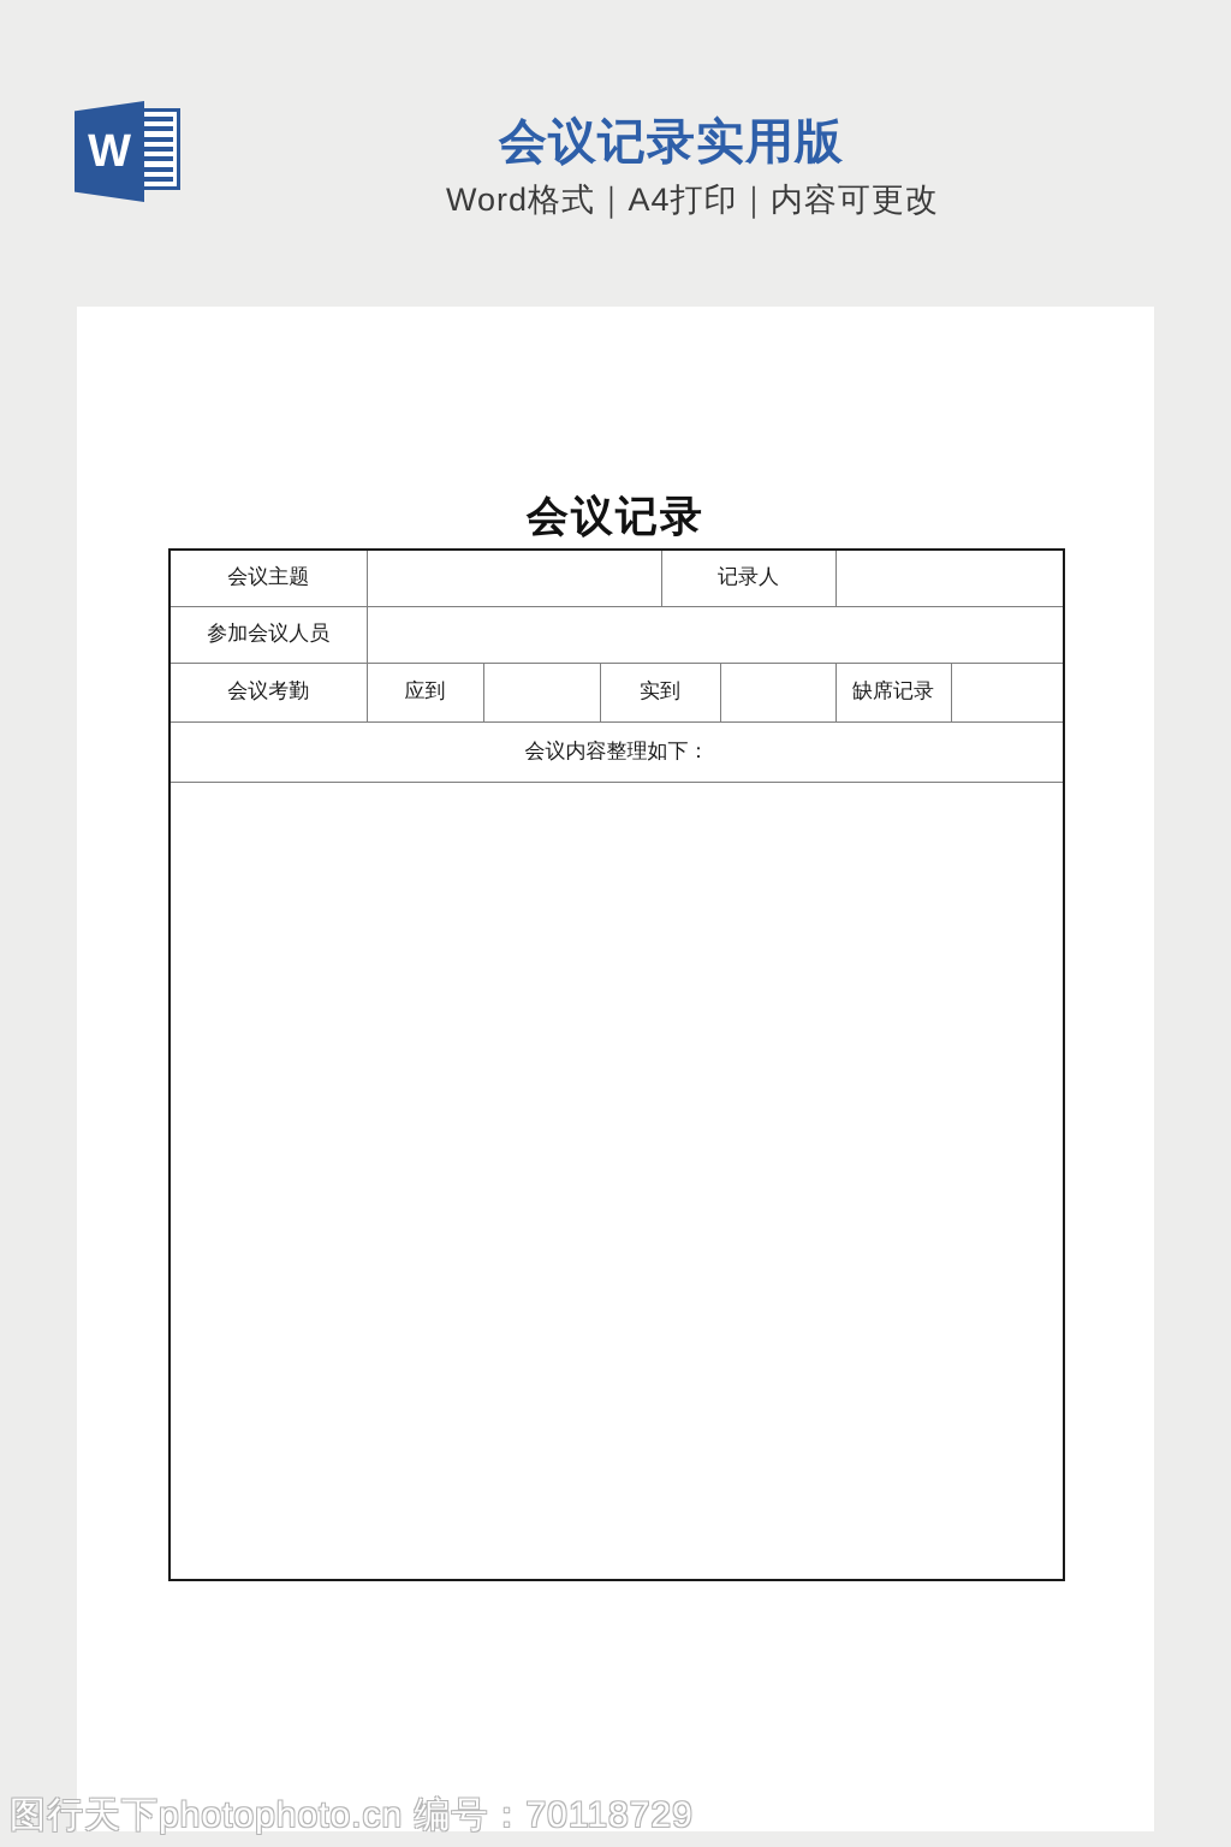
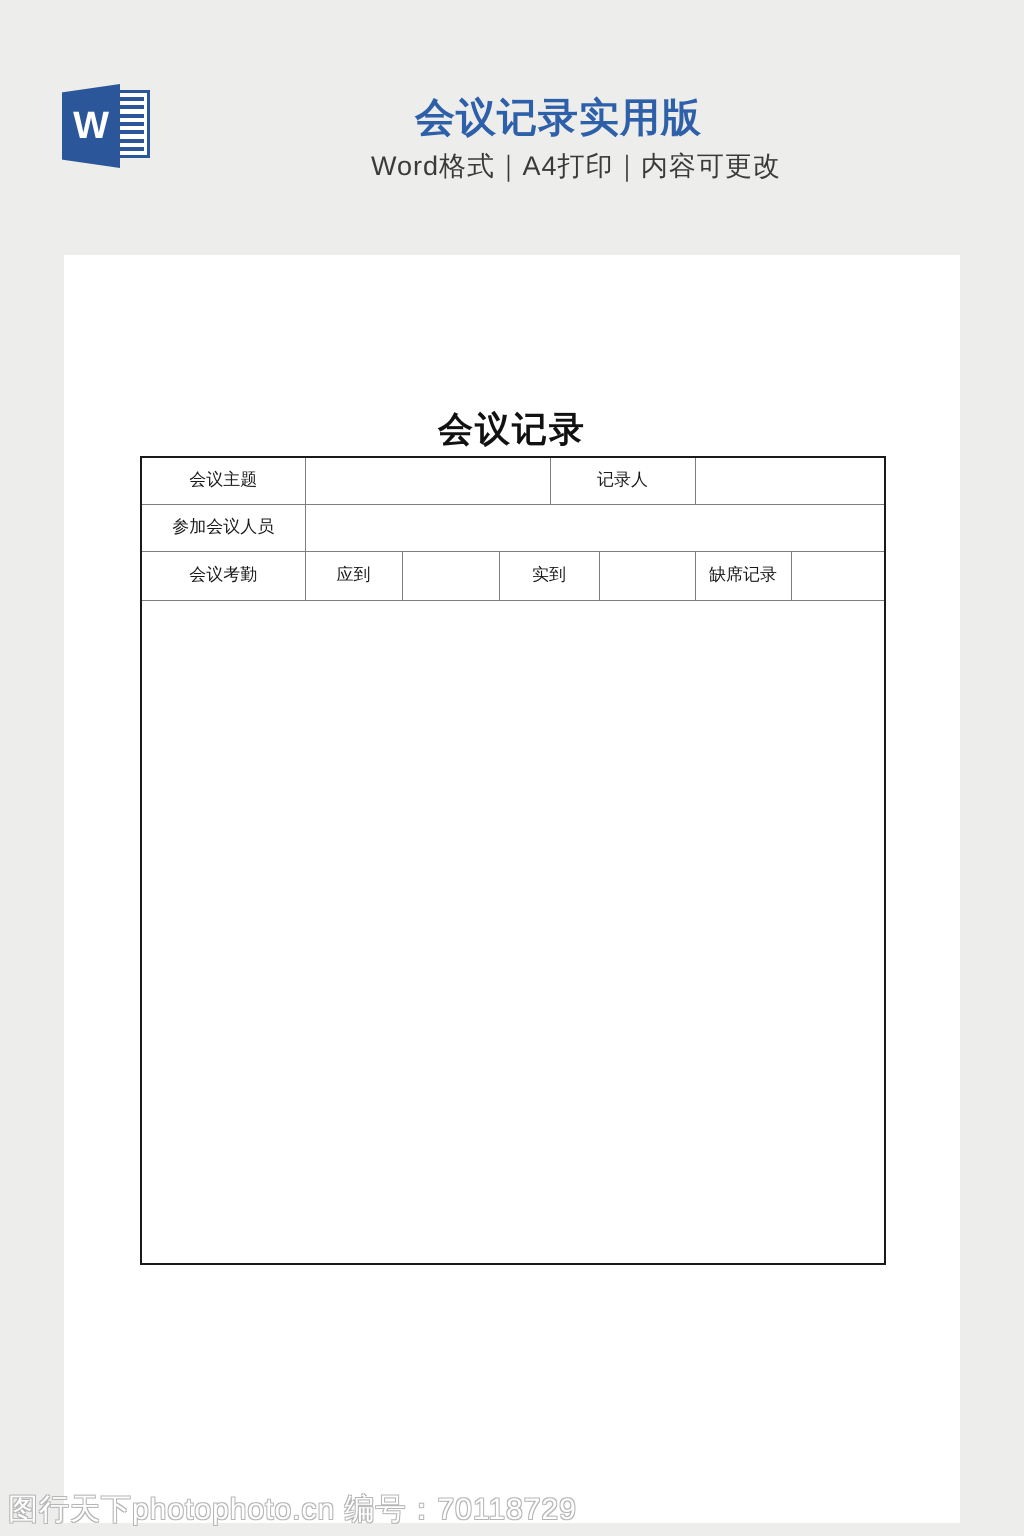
  W
  会议记录实用版
  Word格式｜A4打印｜内容可更改
  会议记录
  会议主题		记录人
  参加会议人员
  会议考勤	应到		实到		缺席记录
- 会议内容整理如下：
  图行天下photophoto.cn 编号：70118729
